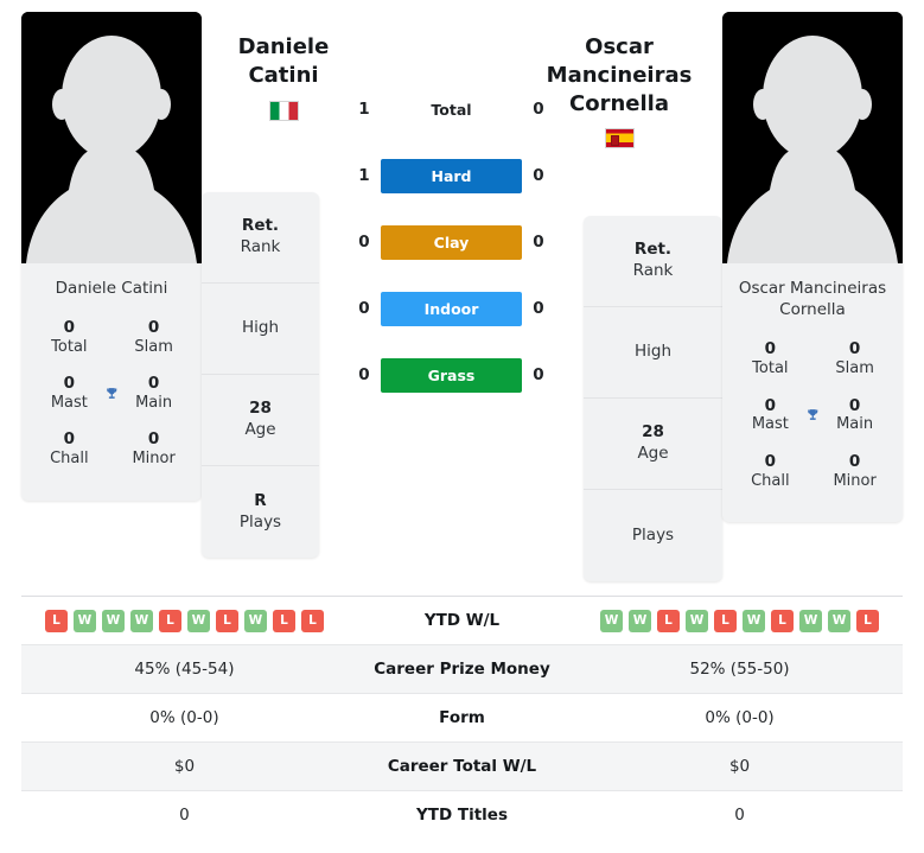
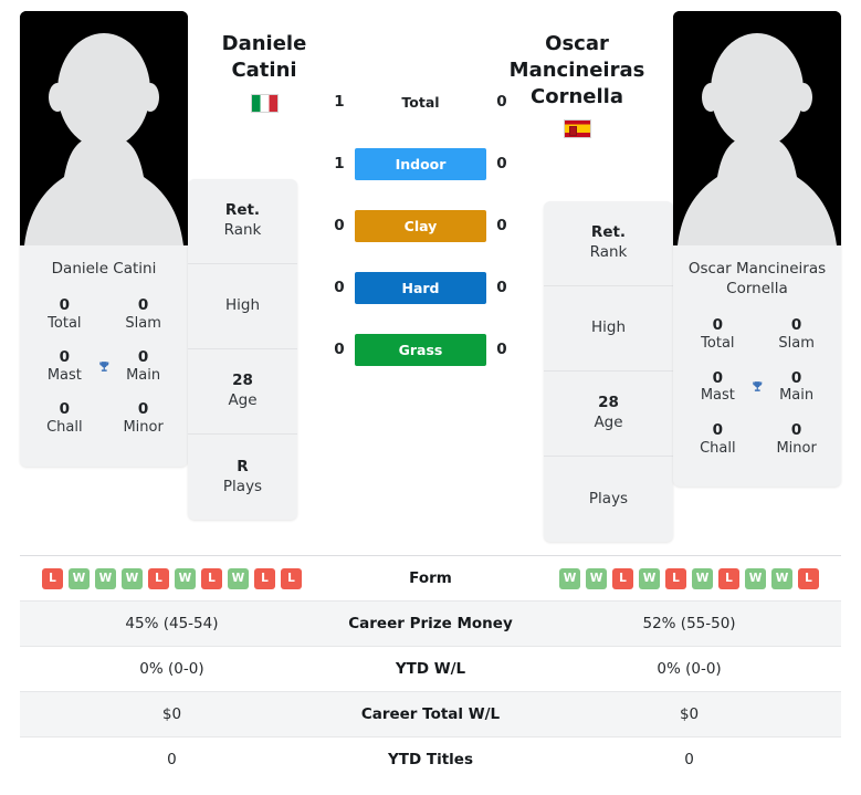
  Daniele
  Catini
  Oscar
  Mancineiras
  Cornella
  Daniele Catini
  0
  Total
  0
  Slam
  0
  Mast
  0
  Main
  0
  Chall
  0
  Minor
  Ret.
  Rank
  High
  28
  Age
  R
  Plays
  1
  Total
  0
  1
- Hard
+ Indoor
  0
  0
  Clay
  0
  0
- Indoor
+ Hard
  0
  0
  Grass
  0
  Ret.
  Rank
  High
  28
  Age
  Plays
  Oscar Mancineiras Cornella
  0
  Total
  0
  Slam
  0
  Mast
  0
  Main
  0
  Chall
  0
  Minor
- L W W W L W L W L L	YTD W/L	W W L W L W L W W L
+ L W W W L W L W L L	Form	W W L W L W L W W L
  45% (45-54)	Career Prize Money	52% (55-50)
- 0% (0-0)	Form	0% (0-0)
+ 0% (0-0)	YTD W/L	0% (0-0)
  $0	Career Total W/L	$0
  0	YTD Titles	0
